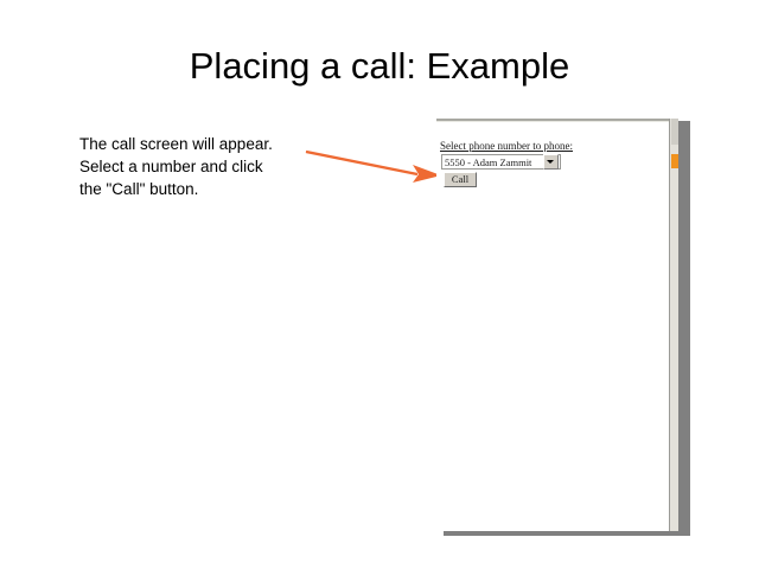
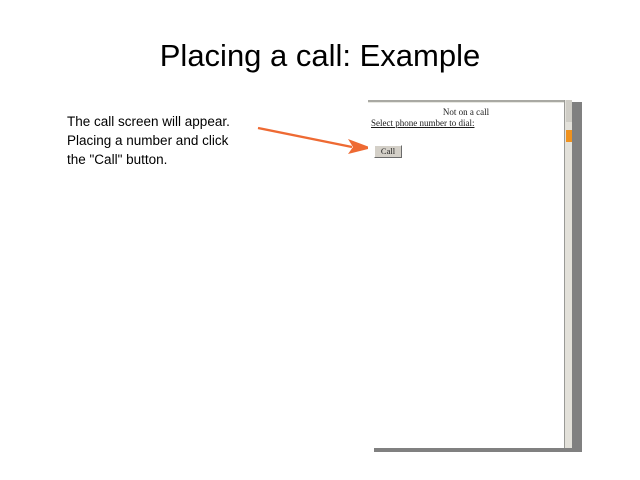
  Placing a call: Example
  The call screen will appear.
- Select a number and click
+ Placing a number and click
  the "Call" button.
+ Not on a call
- Select phone number to phone:
+ Select phone number to dial:
- 5550 - Adam Zammit
  Call
